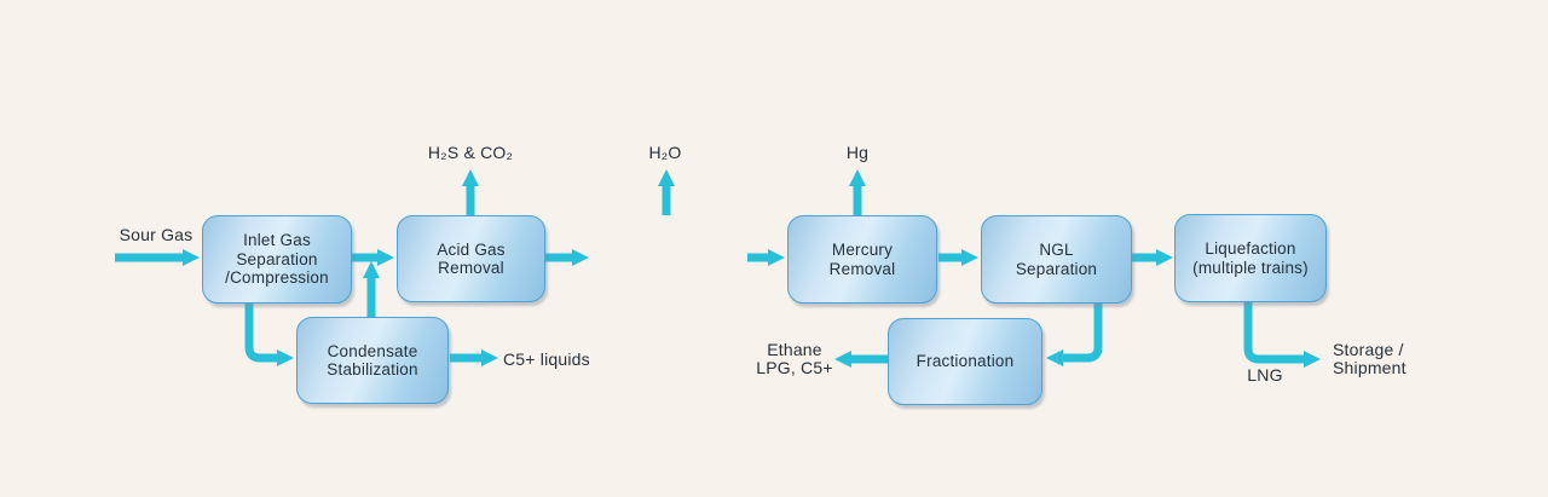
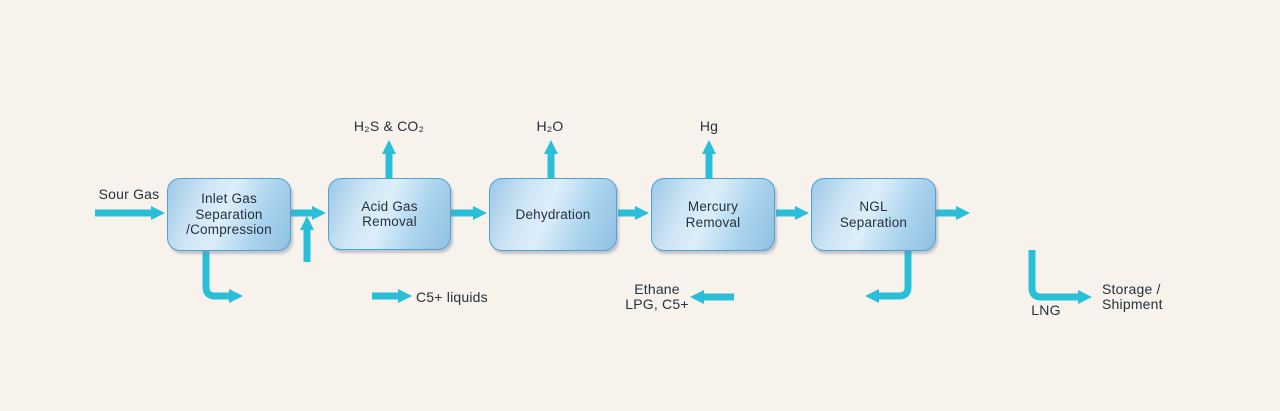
  Inlet Gas
  Separation
  /Compression
  Acid Gas
  Removal
+ Dehydration
  Mercury
  Removal
  NGL
  Separation
- Liquefaction
- (multiple trains)
- Condensate
- Stabilization
- Fractionation
  Sour Gas
  H₂S & CO₂
  H₂O
  Hg
  C5+ liquids
  Ethane
  LPG, C5+
  LNG
  Storage /
  Shipment
